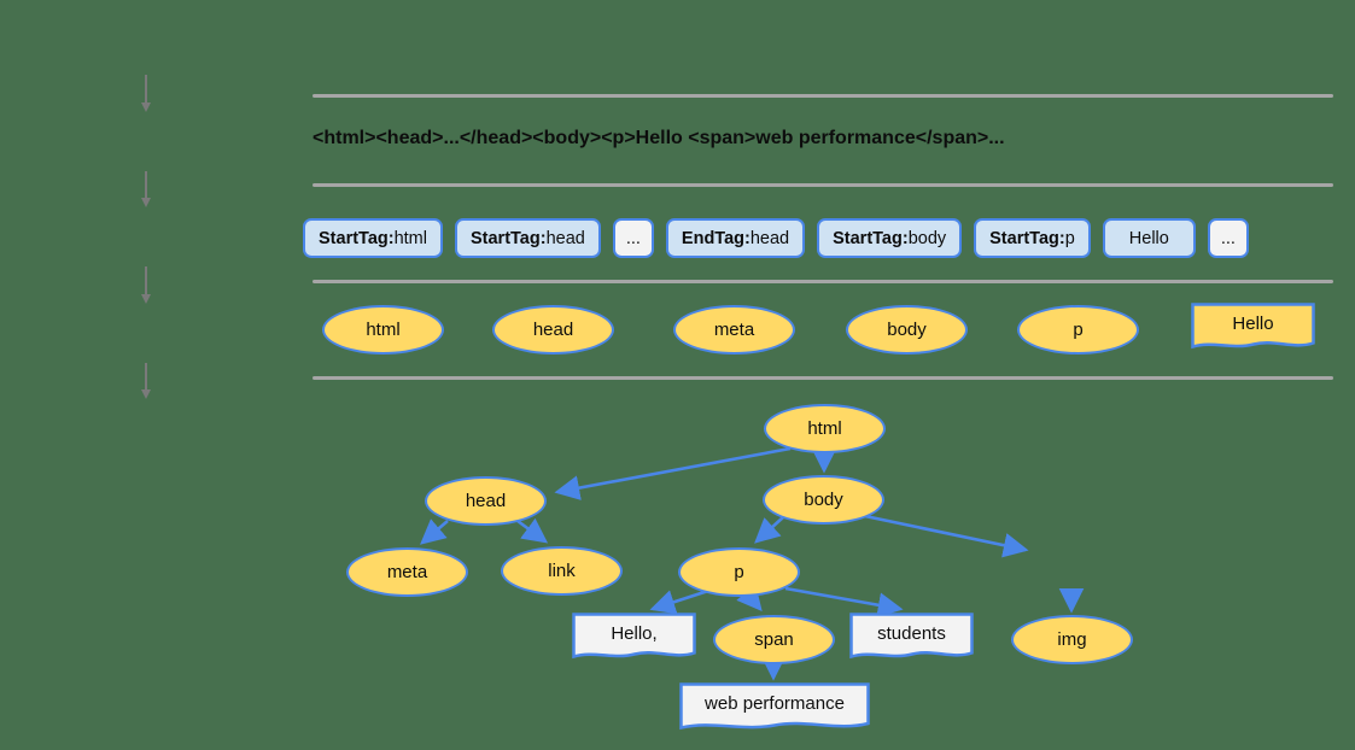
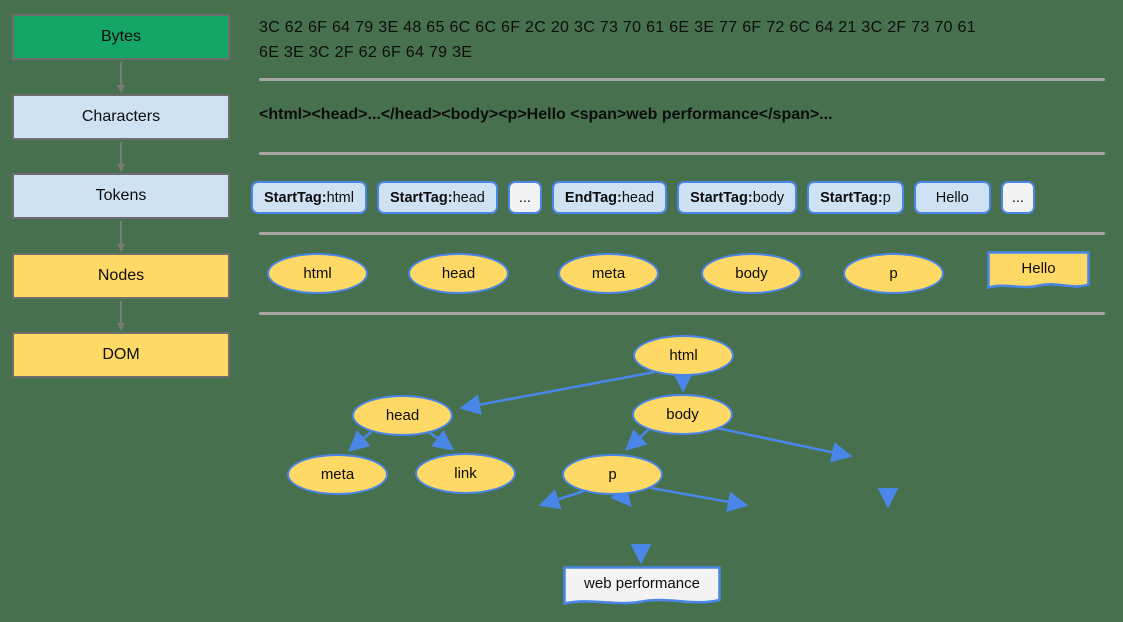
+ Bytes
+ Characters
+ Tokens
+ Nodes
+ DOM
+ 3C 62 6F 64 79 3E 48 65 6C 6C 6F 2C 20 3C 73 70 61 6E 3E 77 6F 72 6C 64 21 3C 2F 73 70 61
+ 6E 3E 3C 2F 62 6F 64 79 3E
  <html><head>...</head><body><p>Hello <span>web performance</span>...
  StartTag:
  html
  StartTag:
  head
  ...
  EndTag:
  head
  StartTag:
  body
  StartTag:
  p
  Hello
  ...
  html
  head
  meta
  body
  p
  Hello
  html
  head
  body
  meta
  link
  p
- img
- span
- Hello,
- students
  web performance
